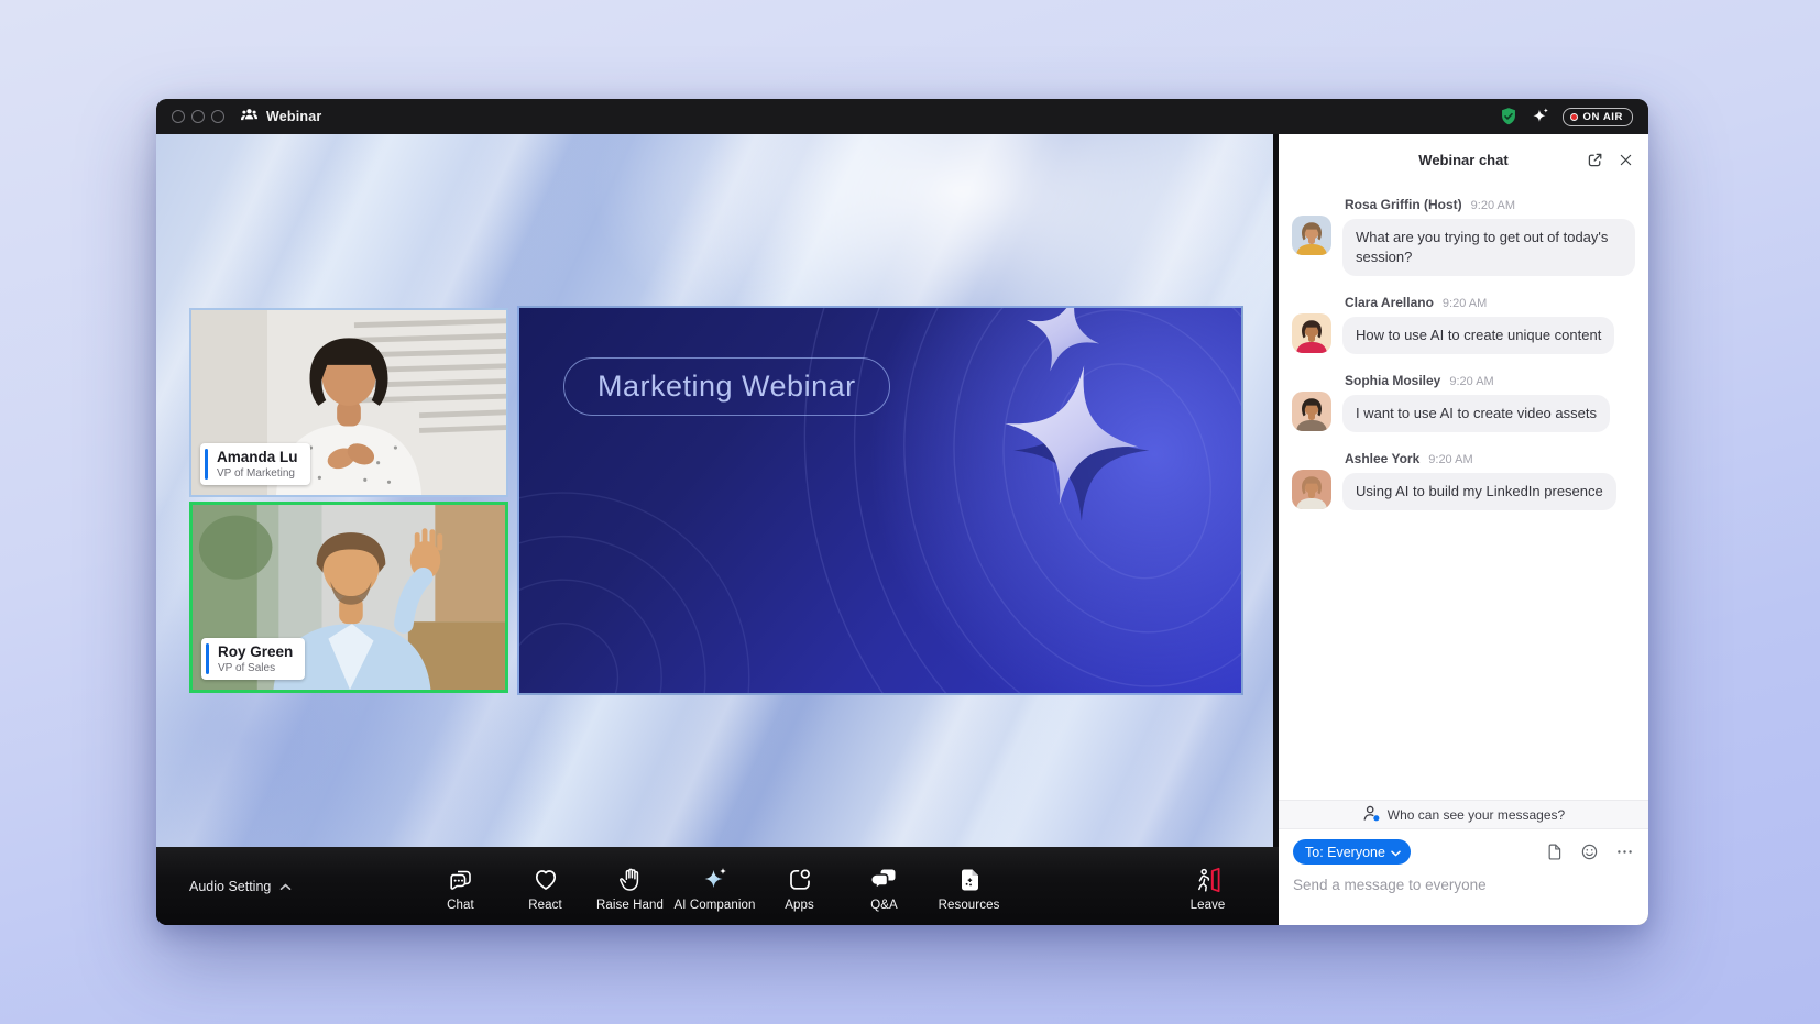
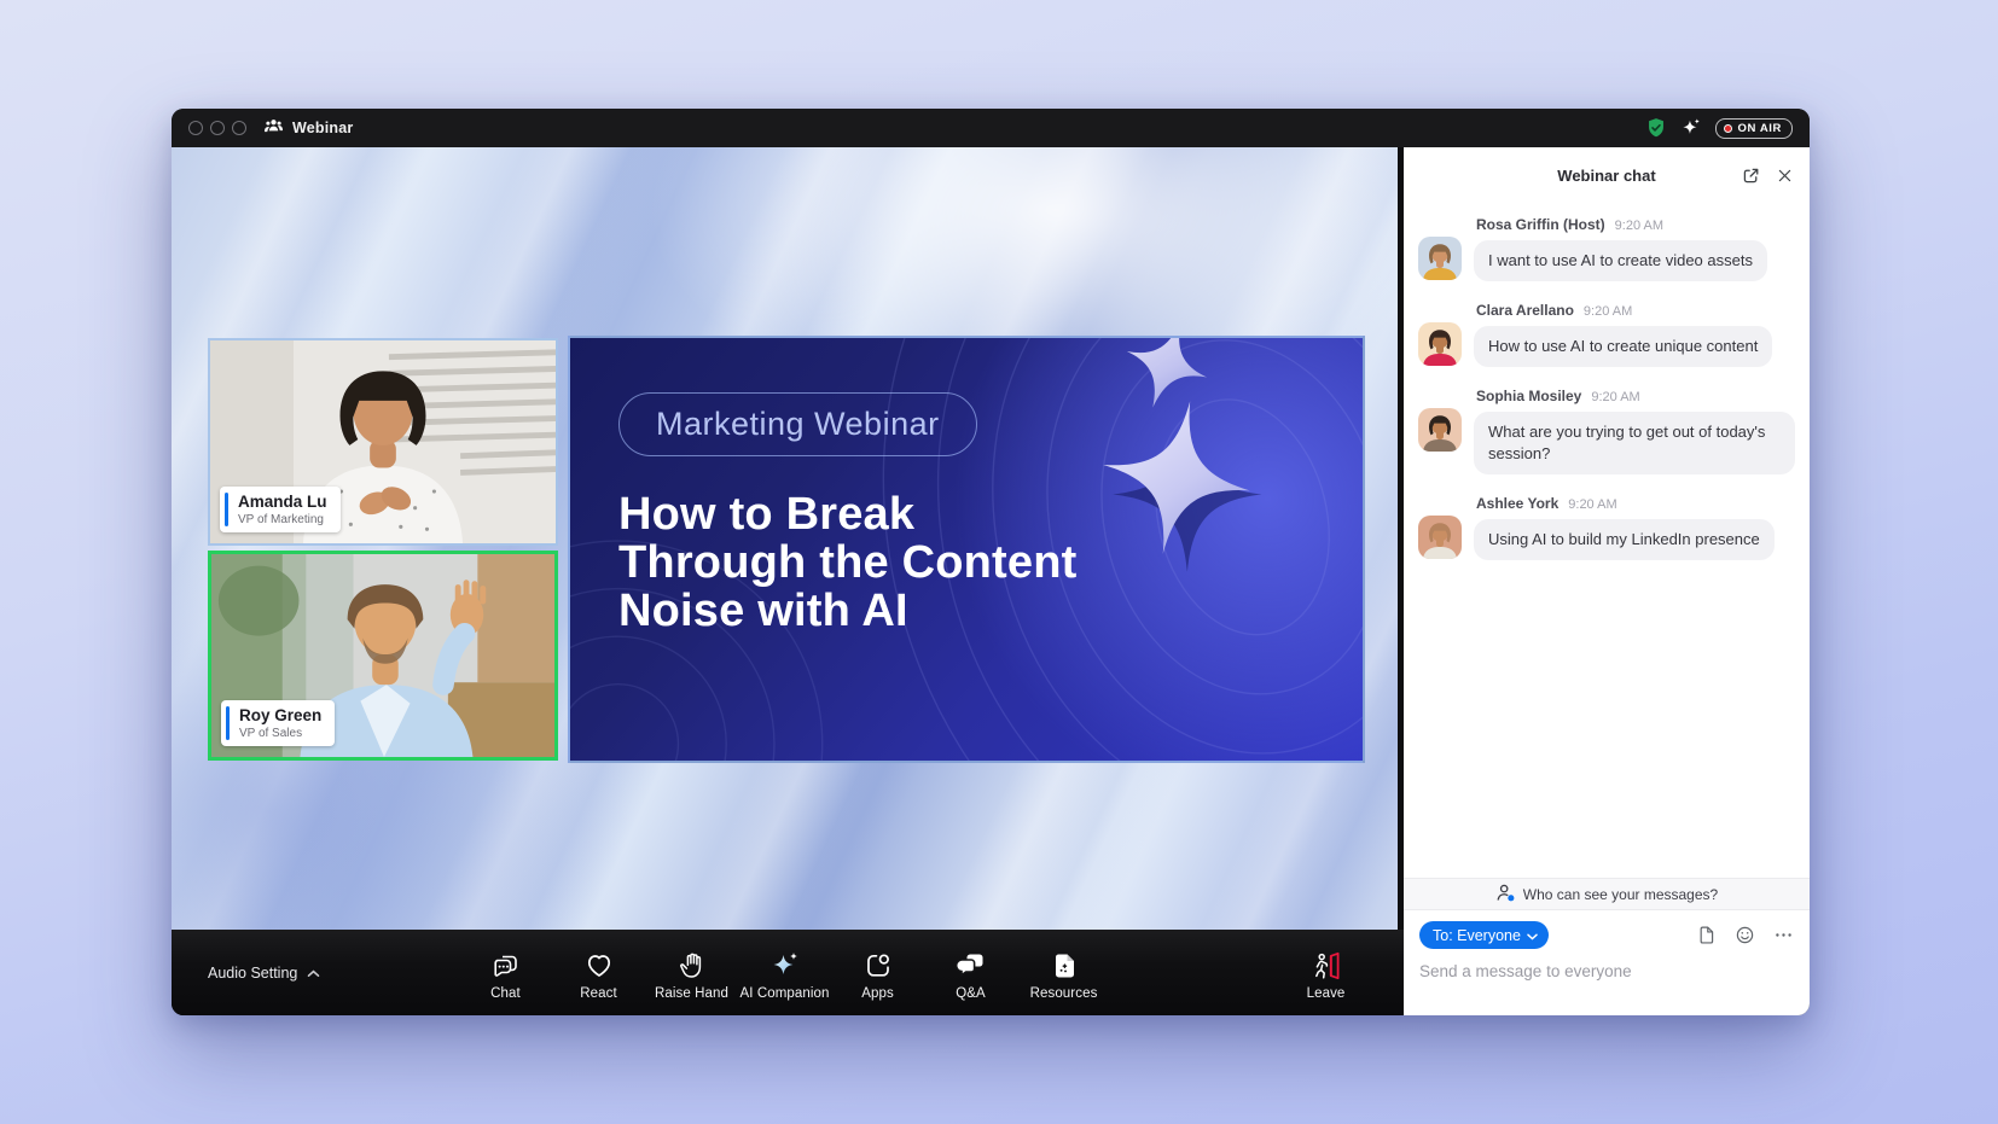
  Webinar
  ON AIR
  Amanda Lu
  VP of Marketing
  Roy Green
  VP of Sales
  Marketing Webinar
+ How to Break
+ Through the Content
+ Noise with AI
  Audio Setting
  Chat
  React
  Raise Hand
  AI Companion
  Apps
  Q&A
  Resources
  Leave
  Webinar chat
  Rosa Griffin (Host)
  9:20 AM
- What are you trying to get out of today's session?
+ I want to use AI to create video assets
  Clara Arellano
  9:20 AM
  How to use AI to create unique content
  Sophia Mosiley
  9:20 AM
- I want to use AI to create video assets
+ What are you trying to get out of today's session?
  Ashlee York
  9:20 AM
  Using AI to build my LinkedIn presence
  Who can see your messages?
  To: Everyone
  Send a message to everyone
